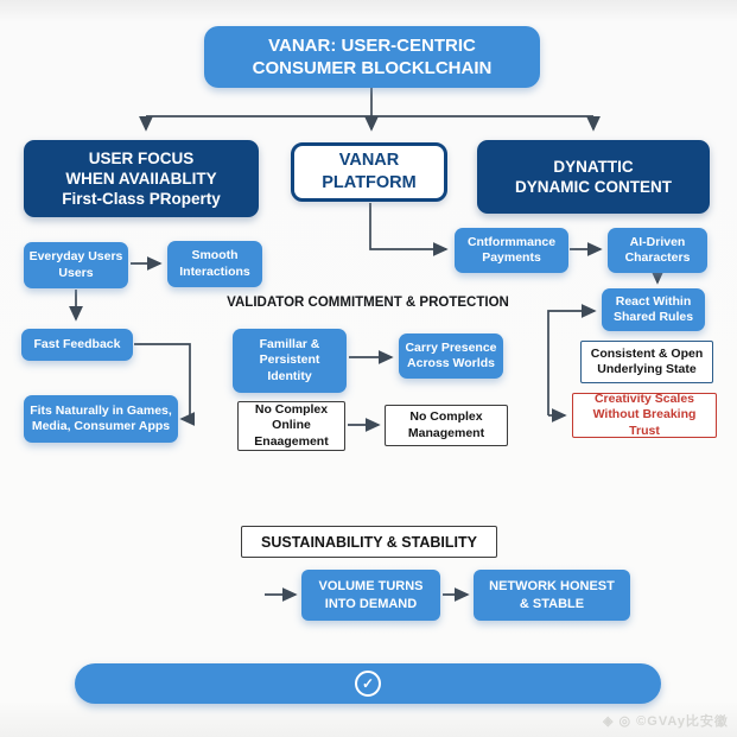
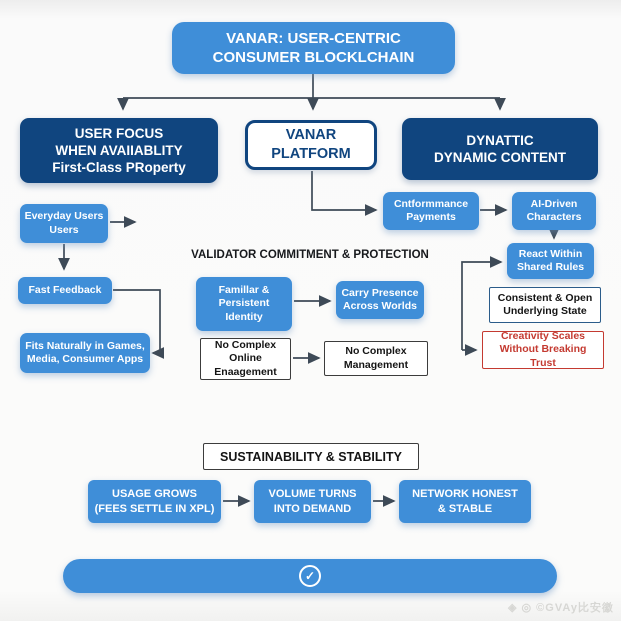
  VANAR: USER-CENTRIC
  CONSUMER BLOCKLCHAIN
  USER FOCUS
  WHEN AVAIIABLITY
  First-Class PRoperty
  VANAR
  PLATFORM
  DYNATTIC
  DYNAMIC CONTENT
  Everyday Users
  Users
- Smooth
- Interactions
  Fast Feedback
  Fits Naturally in Games,
  Media, Consumer Apps
  VALIDATOR COMMITMENT & PROTECTION
  Famillar &
  Persistent
  Identity
  Carry Presence
  Across Worlds
  No Complex
  Online
  Enaagement
  No Complex
  Management
  Cntformmance
  Payments
  AI-Driven
  Characters
  React Within
  Shared Rules
  Consistent & Open
  Underlying State
  Creativity Scales
  Without Breaking Trust
  SUSTAINABILITY & STABILITY
+ USAGE GROWS
+ (FEES SETTLE IN XPL)
  VOLUME TURNS
  INTO DEMAND
  NETWORK HONEST
  & STABLE
  ✓
  ◈ ◎ ©GVAy比安徽
